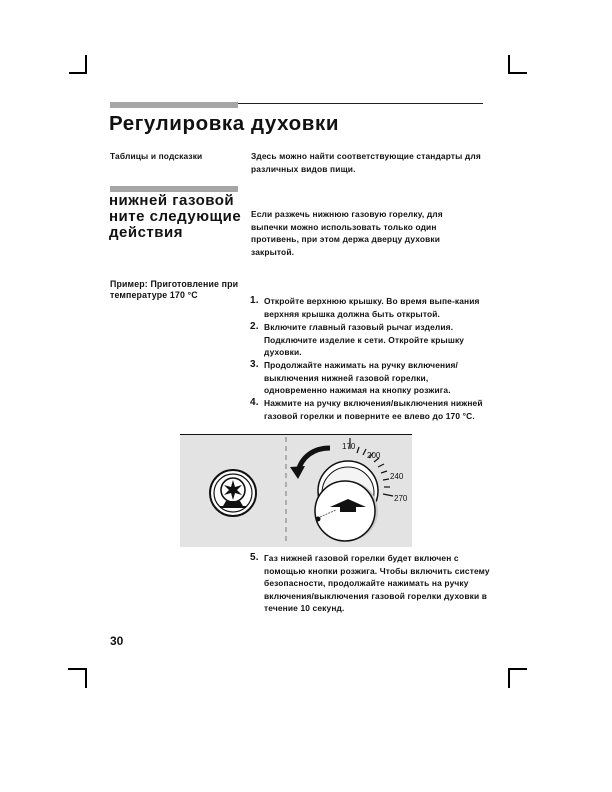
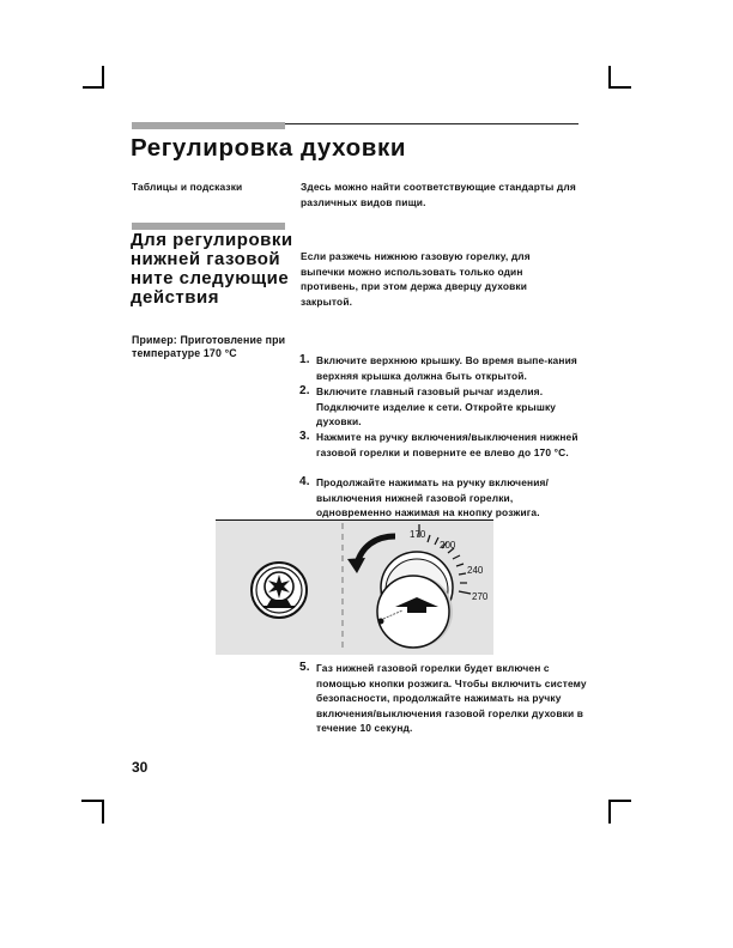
  Регулировка духовки
  Таблицы и подсказки
  Здесь можно найти соответствующие стандарты для различных видов пищи.
+ Для регулировки
  нижней газовой
  ните следующие
  действия
  Если разжечь нижнюю газовую горелку, для выпечки можно использовать только один противень, при этом держа дверцу духовки закрытой.
  Пример: Приготовление при температуре 170 °С
  1.
- Откройте верхнюю крышку. Во время выпе-кания верхняя крышка должна быть открытой.
+ Включите верхнюю крышку. Во время выпе-кания верхняя крышка должна быть открытой.
  2.
  Включите главный газовый рычаг изделия. Подключите изделие к сети. Откройте крышку духовки.
  3.
- Продолжайте нажимать на ручку включения/ выключения нижней газовой горелки, одновременно нажимая на кнопку розжига.
+ Нажмите на ручку включения/выключения нижней газовой горелки и поверните ее влево до 170 °С.
  4.
- Нажмите на ручку включения/выключения нижней газовой горелки и поверните ее влево до 170 °С.
+ Продолжайте нажимать на ручку включения/ выключения нижней газовой горелки, одновременно нажимая на кнопку розжига.
  170
  200
  240
  270
  5.
  Газ нижней газовой горелки будет включен с помощью кнопки розжига. Чтобы включить систему безопасности, продолжайте нажимать на ручку включения/выключения газовой горелки духовки в течение 10 секунд.
  30
